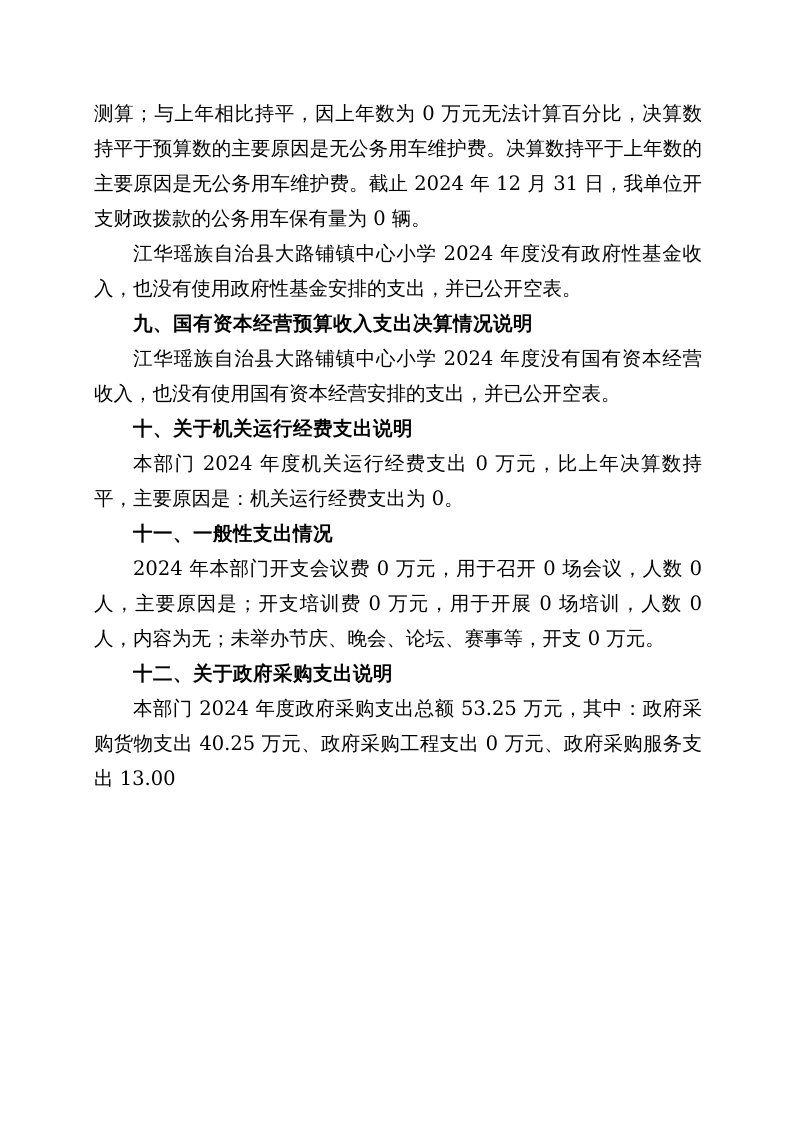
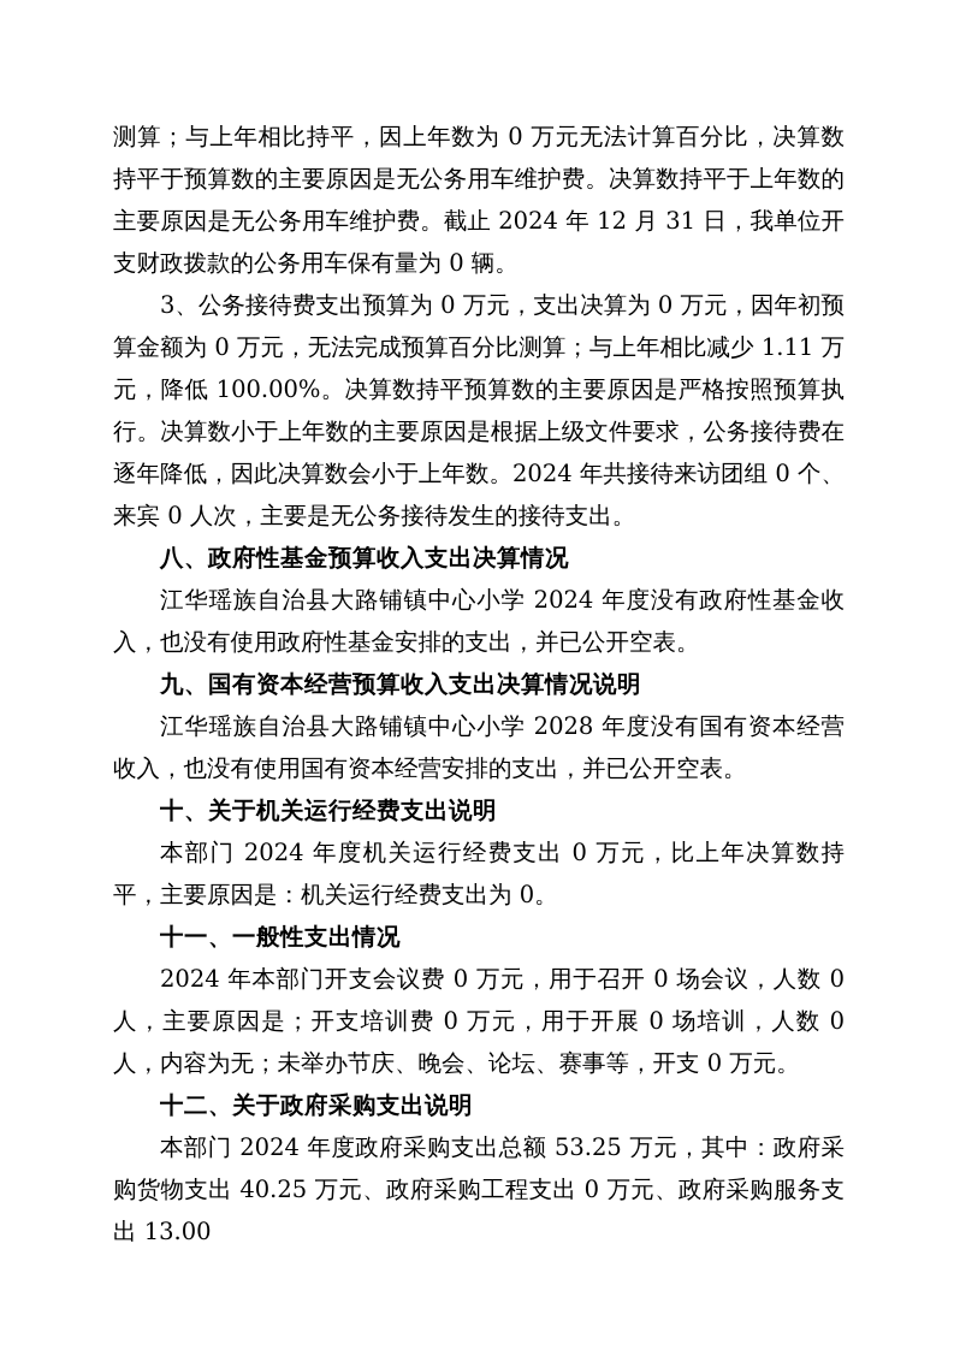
  测算；与上年相比持平，因上年数为 0 万元无法计算百分比，决算数持平于预算数的主要原因是无公务用车维护费。决算数持平于上年数的主要原因是无公务用车维护费。截止 2024 年 12 月 31 日，我单位开支财政拨款的公务用车保有量为 0 辆。
+ 3、公务接待费支出预算为 0 万元，支出决算为 0 万元，因年初预算金额为 0 万元，无法完成预算百分比测算；与上年相比减少 1.11 万元，降低 100.00%。决算数持平预算数的主要原因是严格按照预算执行。决算数小于上年数的主要原因是根据上级文件要求，公务接待费在逐年降低，因此决算数会小于上年数。2024 年共接待来访团组 0 个、来宾 0 人次，主要是无公务接待发生的接待支出。
+ 八、政府性基金预算收入支出决算情况
  江华瑶族自治县大路铺镇中心小学 2024 年度没有政府性基金收入，也没有使用政府性基金安排的支出，并已公开空表。
  九、国有资本经营预算收入支出决算情况说明
- 江华瑶族自治县大路铺镇中心小学 2024 年度没有国有资本经营收入，也没有使用国有资本经营安排的支出，并已公开空表。
+ 江华瑶族自治县大路铺镇中心小学 2028 年度没有国有资本经营收入，也没有使用国有资本经营安排的支出，并已公开空表。
  十、关于机关运行经费支出说明
  本部门 2024 年度机关运行经费支出 0 万元，比上年决算数持平，主要原因是：机关运行经费支出为 0。
  十一、一般性支出情况
  2024 年本部门开支会议费 0 万元，用于召开 0 场会议，人数 0 人，主要原因是；开支培训费 0 万元，用于开展 0 场培训，人数 0 人，内容为无；未举办节庆、晚会、论坛、赛事等，开支 0 万元。
  十二、关于政府采购支出说明
  本部门 2024 年度政府采购支出总额 53.25 万元，其中：政府采购货物支出 40.25 万元、政府采购工程支出 0 万元、政府采购服务支出 13.00
